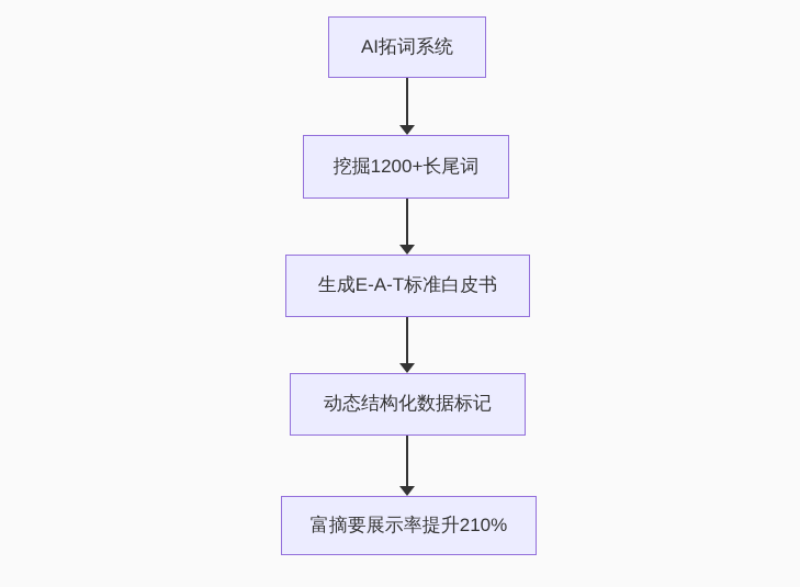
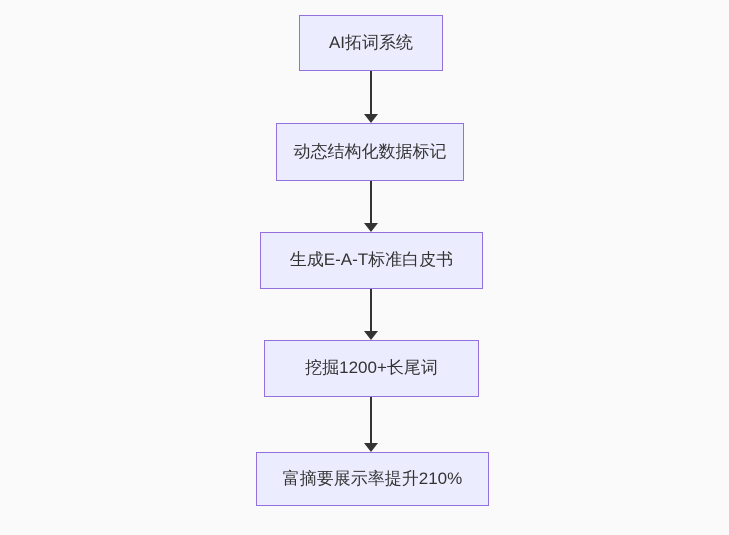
  AI拓词系统
- 挖掘1200+长尾词
+ 动态结构化数据标记
  生成E-A-T标准白皮书
- 动态结构化数据标记
+ 挖掘1200+长尾词
  富摘要展示率提升210%
